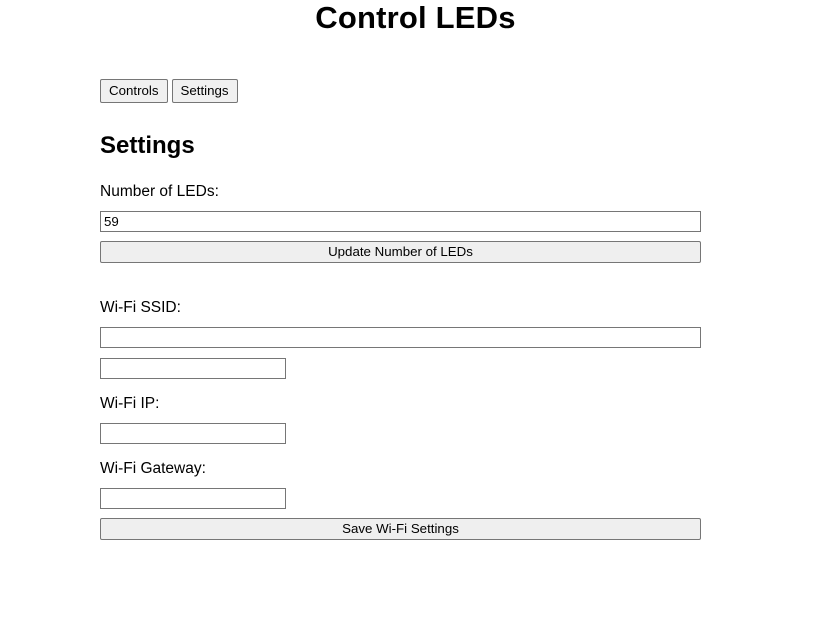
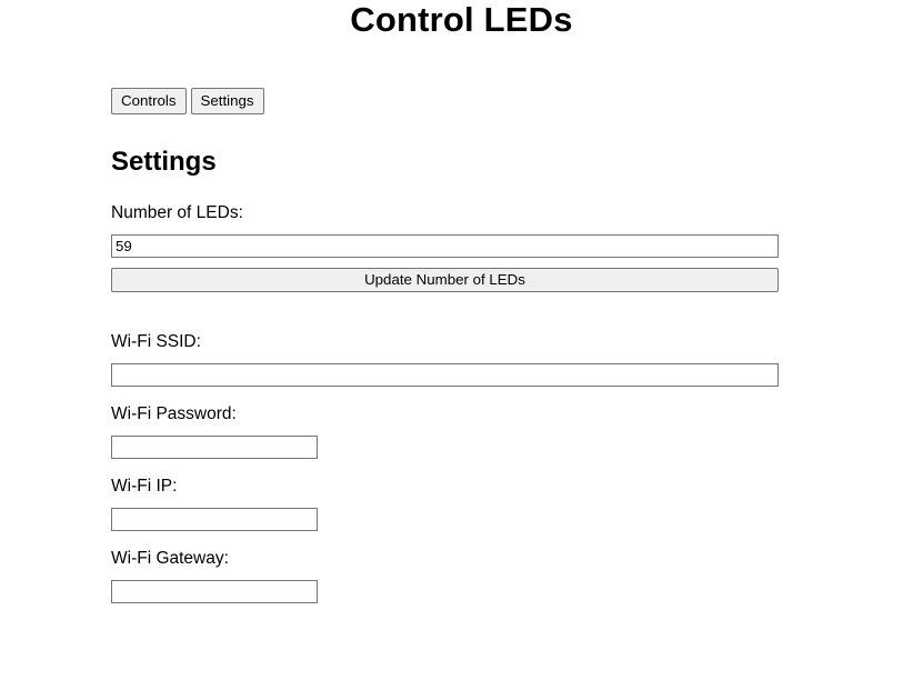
  Control LEDs
  Controls
  Settings
  Settings
  Number of LEDs:
  59
  Update Number of LEDs
  Wi-Fi SSID:
+ Wi-Fi Password:
  Wi-Fi IP:
  Wi-Fi Gateway:
- Save Wi-Fi Settings
